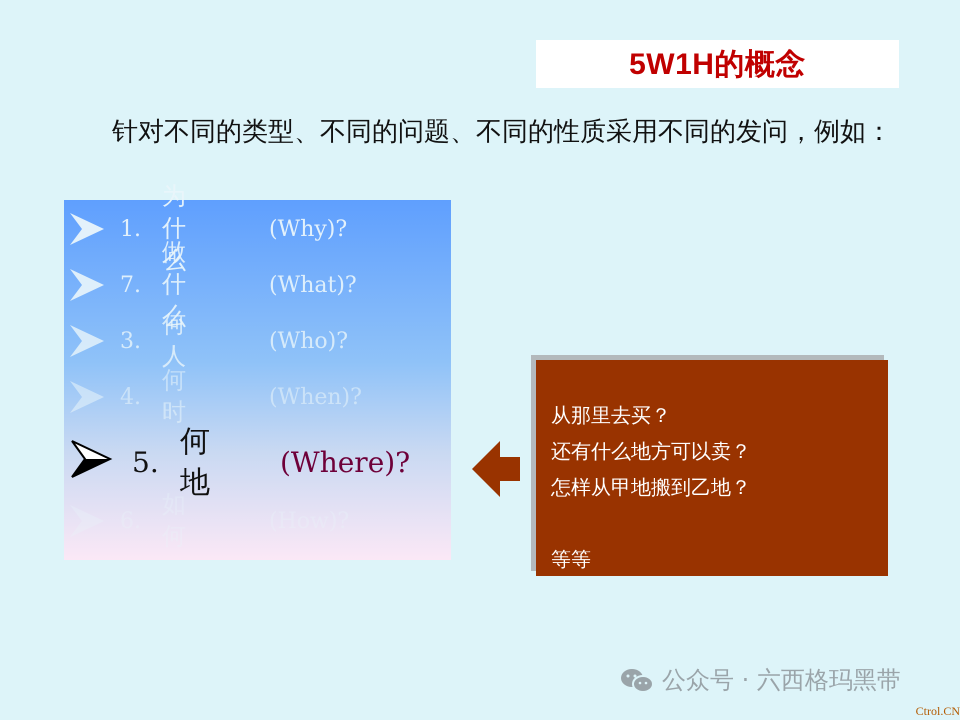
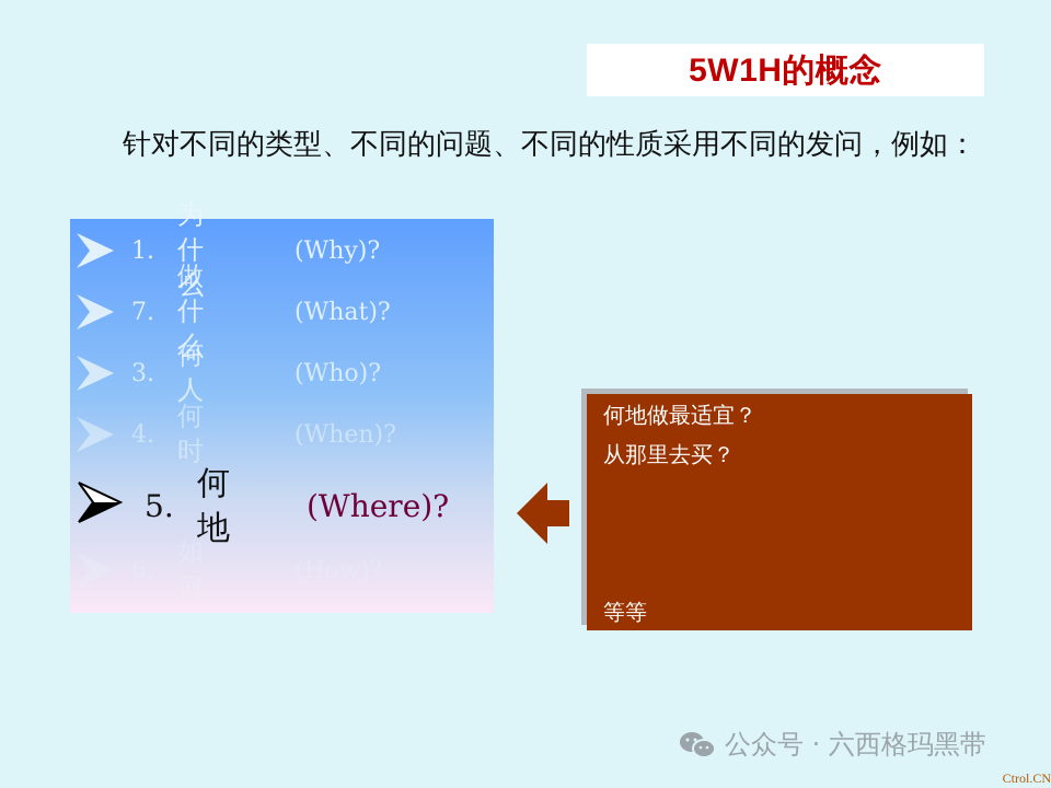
  5W1H的概念
  针对不同的类型、不同的问题、不同的性质采用不同的发问，例如：
  1.
  为什么
  (Why)?
  7.
  做什么
  (What)?
  3.
  何人
  (Who)?
  4.
  何时
  (When)?
  5.
  何地
  (Where)?
+ 何地做最适宜？
  从那里去买？
- 还有什么地方可以卖？
- 怎样从甲地搬到乙地？
  等等
  公众号 · 六西格玛黑带
  Ctrol.CN
